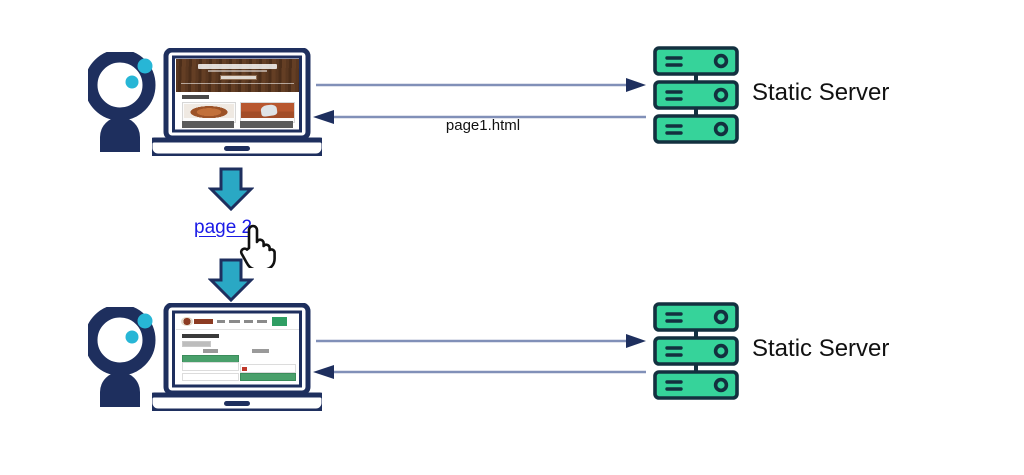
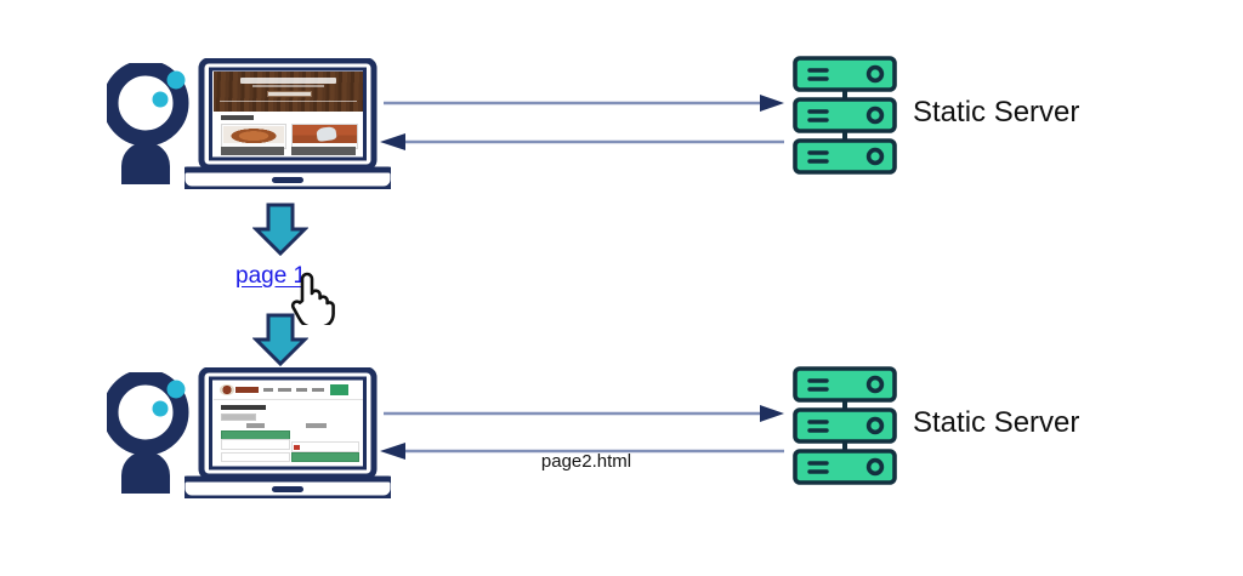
- page1.html
  Static Server
- page 2
+ page 1
+ page2.html
  Static Server
